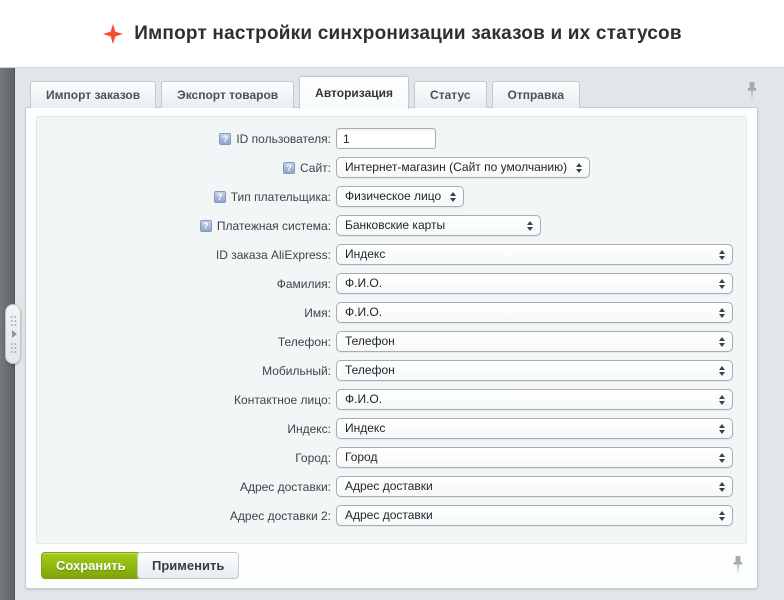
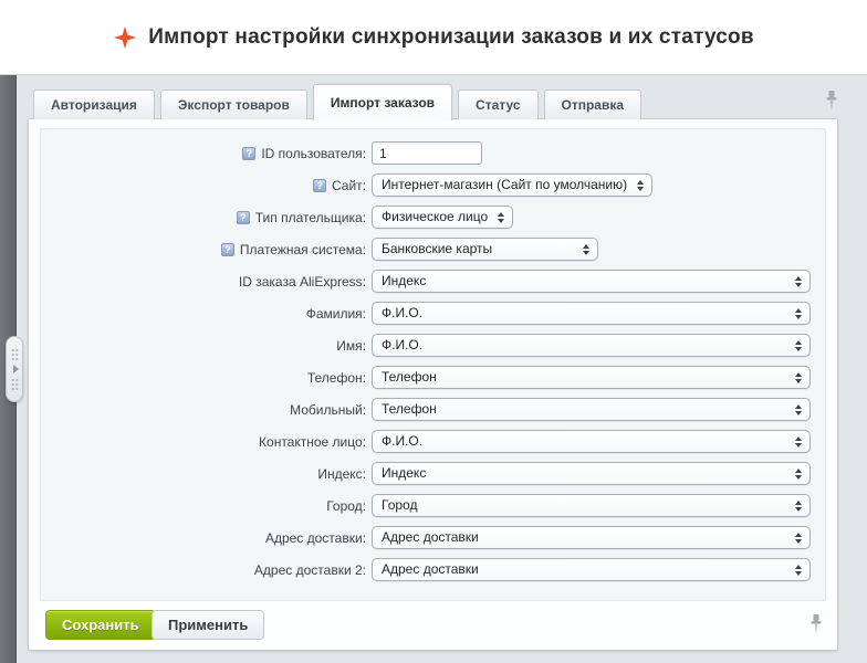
  Импорт настройки синхронизации заказов и их статусов
- Импорт заказов
+ Авторизация
  Экспорт товаров
- Авторизация
+ Импорт заказов
  Статус
  Отправка
  ?
  ID пользователя:
  1
  ?
  Сайт:
  Интернет-магазин (Сайт по умолчанию)
  ?
  Тип плательщика:
  Физическое лицо
  ?
  Платежная система:
  Банковские карты
  ID заказа AliExpress:
  Индекс
  Фамилия:
  Ф.И.О.
  Имя:
  Ф.И.О.
  Телефон:
  Телефон
  Мобильный:
  Телефон
  Контактное лицо:
  Ф.И.О.
  Индекс:
  Индекс
  Город:
  Город
  Адрес доставки:
  Адрес доставки
  Адрес доставки 2:
  Адрес доставки
  Сохранить
  Применить
